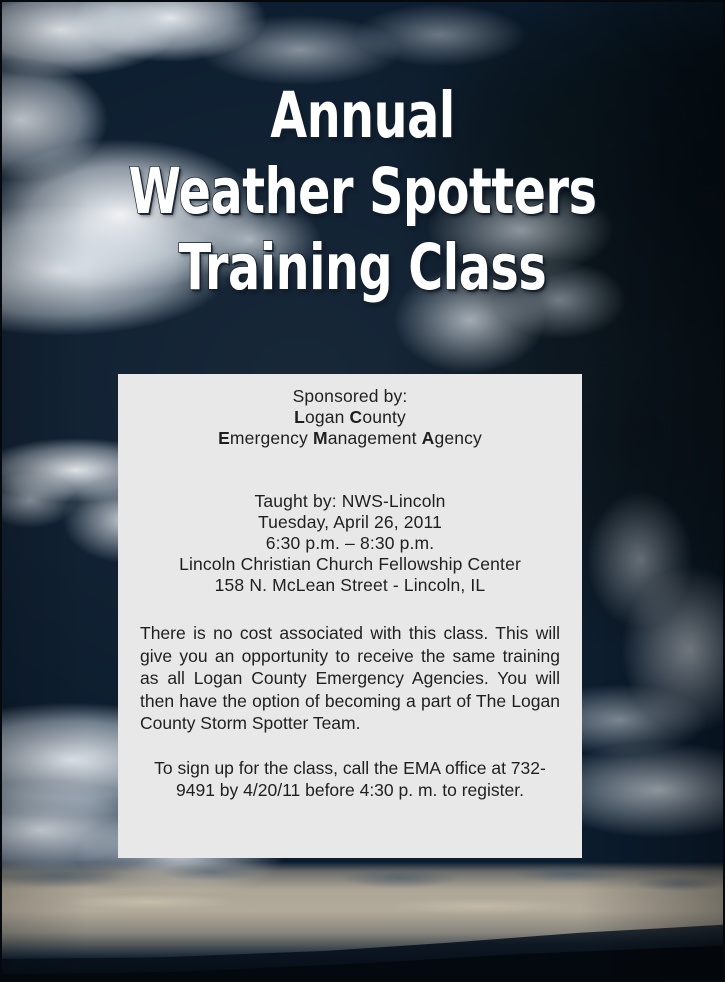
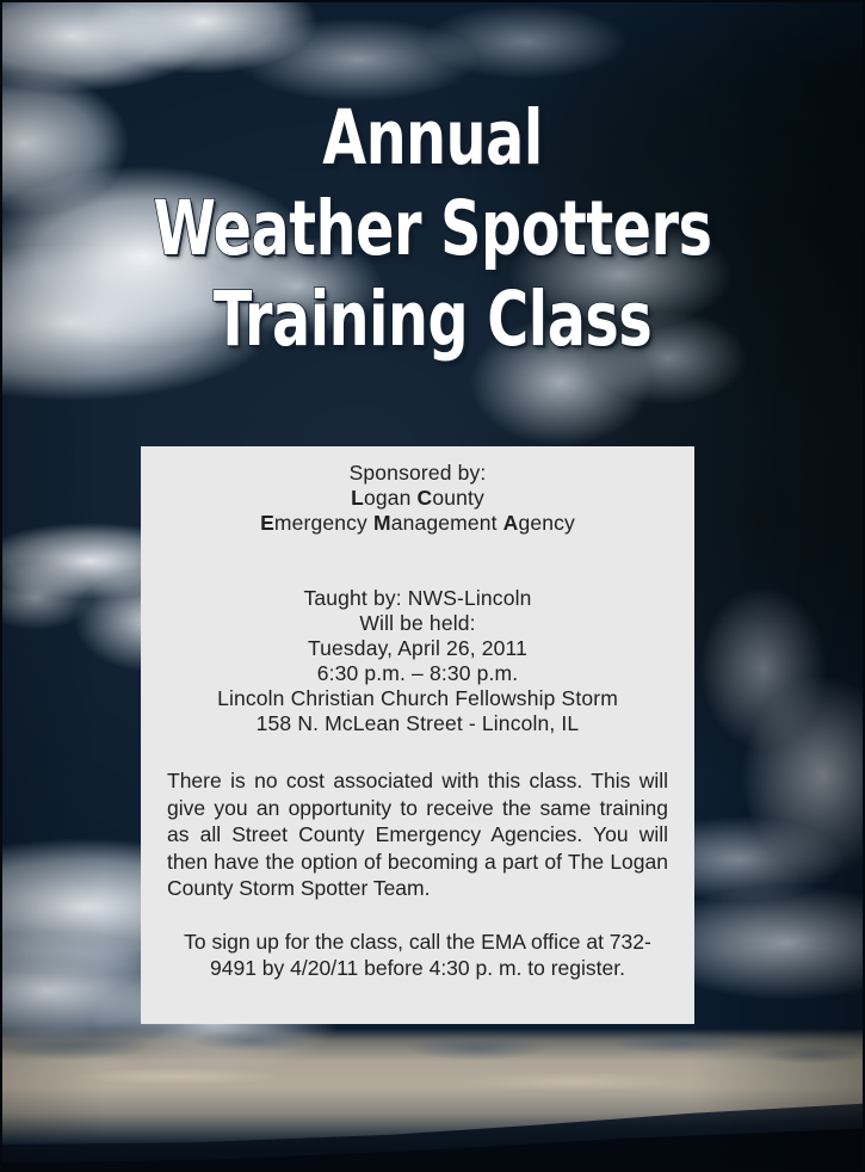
  Annual
  Weather Spotters
  Training Class
  Sponsored by:
  Logan County
  Emergency Management Agency
  Taught by: NWS-Lincoln
+ Will be held:
  Tuesday, April 26, 2011
  6:30 p.m. – 8:30 p.m.
- Lincoln Christian Church Fellowship Center
+ Lincoln Christian Church Fellowship Storm
  158 N. McLean Street - Lincoln, IL
- There is no cost associated with this class. This will give you an opportunity to receive the same training as all Logan County Emergency Agencies. You will then have the option of becoming a part of The Logan County Storm Spotter Team.
+ There is no cost associated with this class. This will give you an opportunity to receive the same training as all Street County Emergency Agencies. You will then have the option of becoming a part of The Logan County Storm Spotter Team.
  To sign up for the class, call the EMA office at 732-9491 by 4/20/11 before 4:30 p. m. to register.
